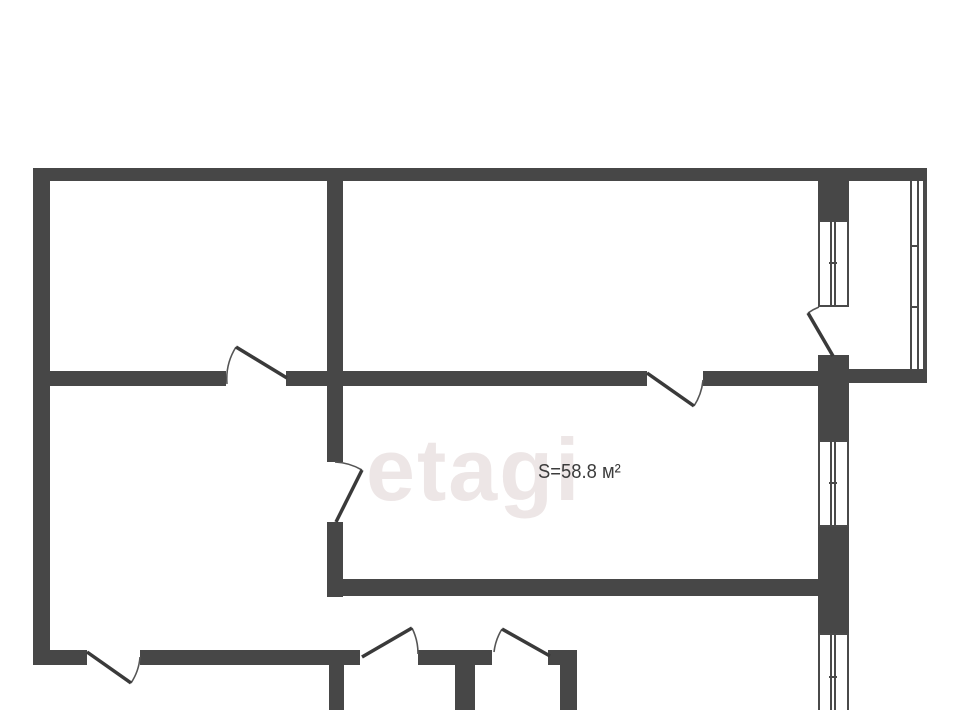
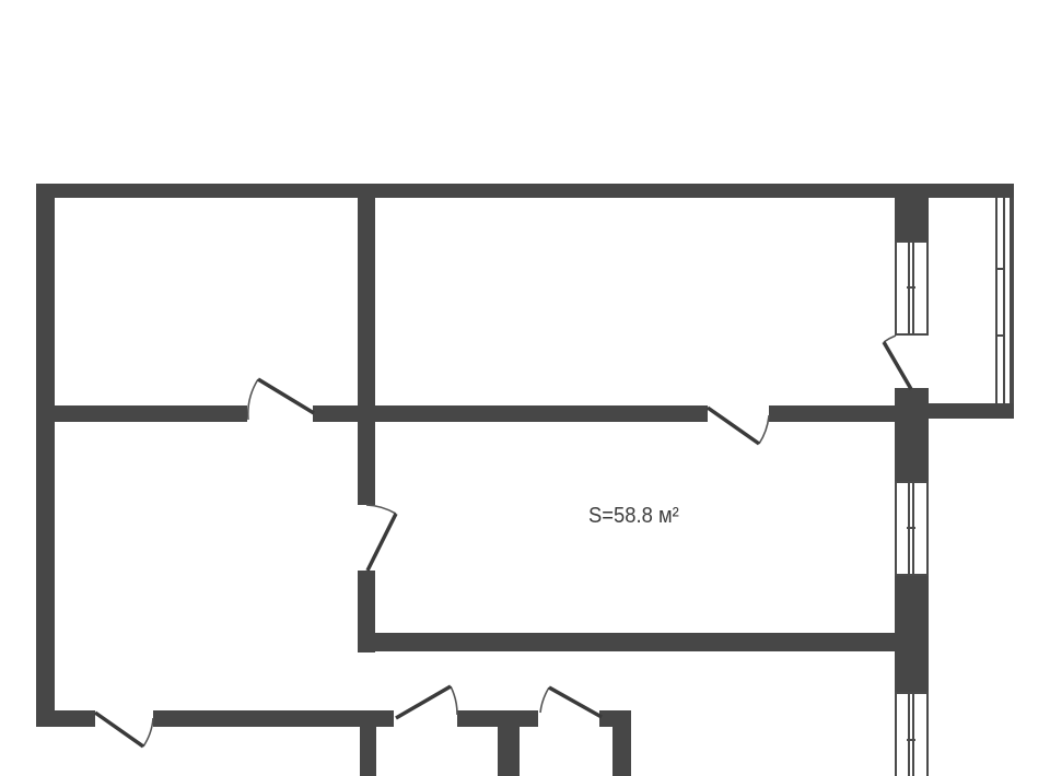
- etagi
  S=58.8 м²
